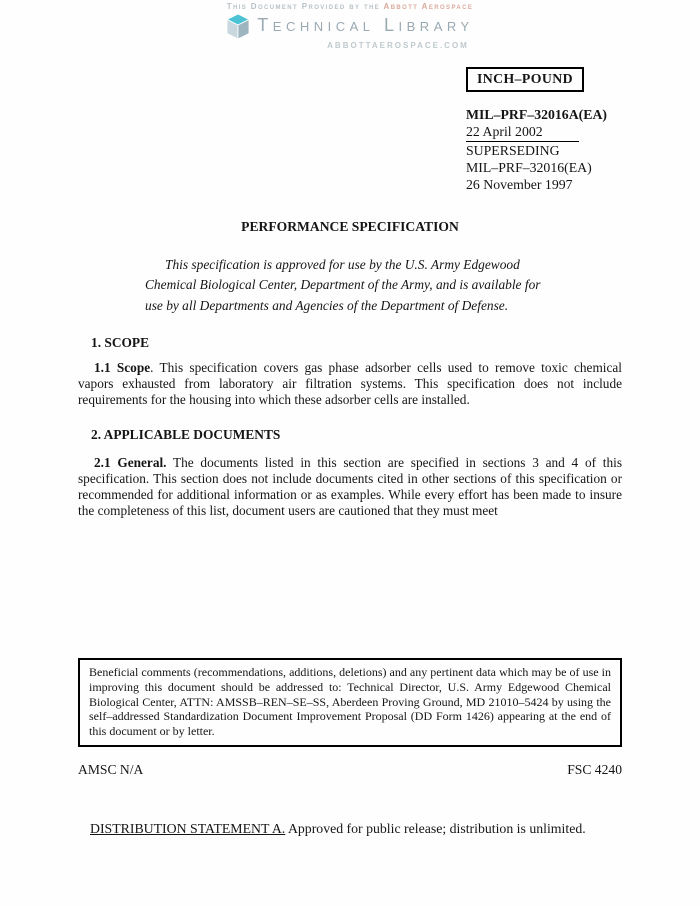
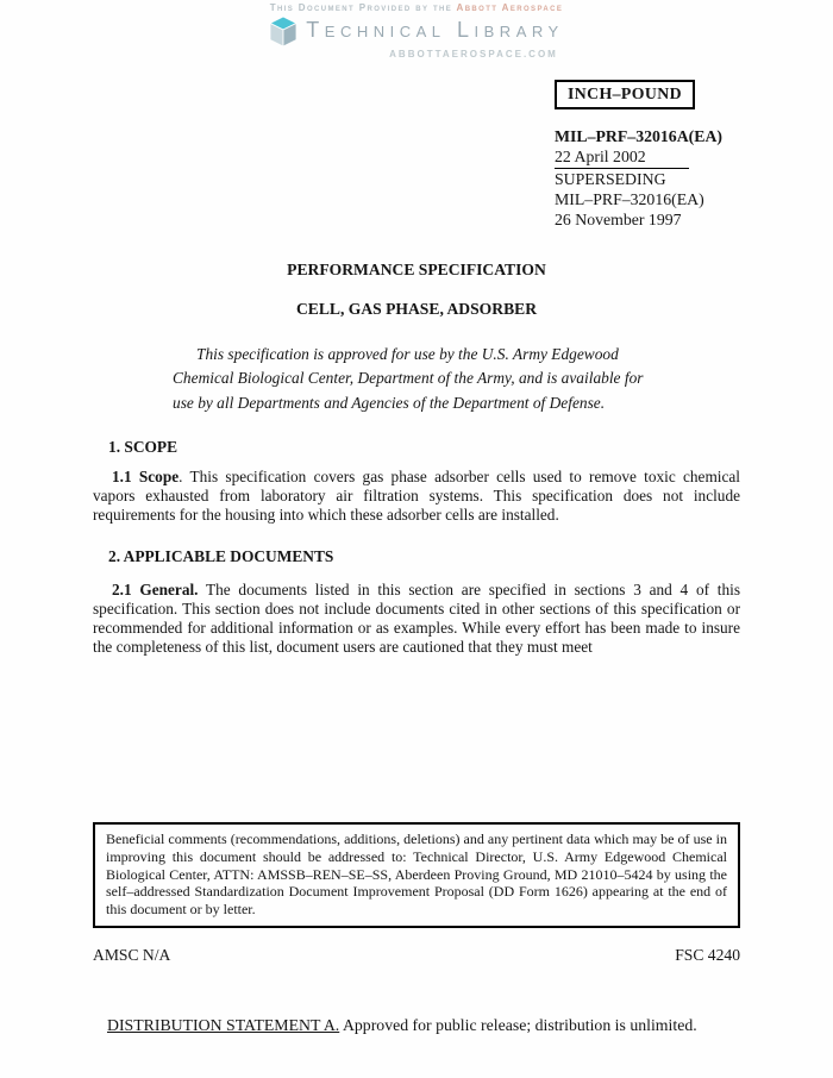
  This Document Provided by the Abbott Aerospace
  Technical Library
  ABBOTTAEROSPACE.COM
  INCH–POUND
  MIL–PRF–32016A(EA)
  22 April 2002
  SUPERSEDING
  MIL–PRF–32016(EA)
  26 November 1997
  PERFORMANCE SPECIFICATION
+ CELL, GAS PHASE, ADSORBER
  This specification is approved for use by the U.S. Army Edgewood Chemical Biological Center, Department of the Army, and is available for use by all Departments and Agencies of the Department of Defense.
  1. SCOPE
  1.1 Scope. This specification covers gas phase adsorber cells used to remove toxic chemical vapors exhausted from laboratory air filtration systems. This specification does not include requirements for the housing into which these adsorber cells are installed.
  2. APPLICABLE DOCUMENTS
  2.1 General. The documents listed in this section are specified in sections 3 and 4 of this specification. This section does not include documents cited in other sections of this specification or recommended for additional information or as examples. While every effort has been made to insure the completeness of this list, document users are cautioned that they must meet
- Beneficial comments (recommendations, additions, deletions) and any pertinent data which may be of use in improving this document should be addressed to: Technical Director, U.S. Army Edgewood Chemical Biological Center, ATTN: AMSSB–REN–SE–SS, Aberdeen Proving Ground, MD 21010–5424 by using the self–addressed Standardization Document Improvement Proposal (DD Form 1426) appearing at the end of this document or by letter.
+ Beneficial comments (recommendations, additions, deletions) and any pertinent data which may be of use in improving this document should be addressed to: Technical Director, U.S. Army Edgewood Chemical Biological Center, ATTN: AMSSB–REN–SE–SS, Aberdeen Proving Ground, MD 21010–5424 by using the self–addressed Standardization Document Improvement Proposal (DD Form 1626) appearing at the end of this document or by letter.
  AMSC N/A
  FSC 4240
  DISTRIBUTION STATEMENT A. Approved for public release; distribution is unlimited.
